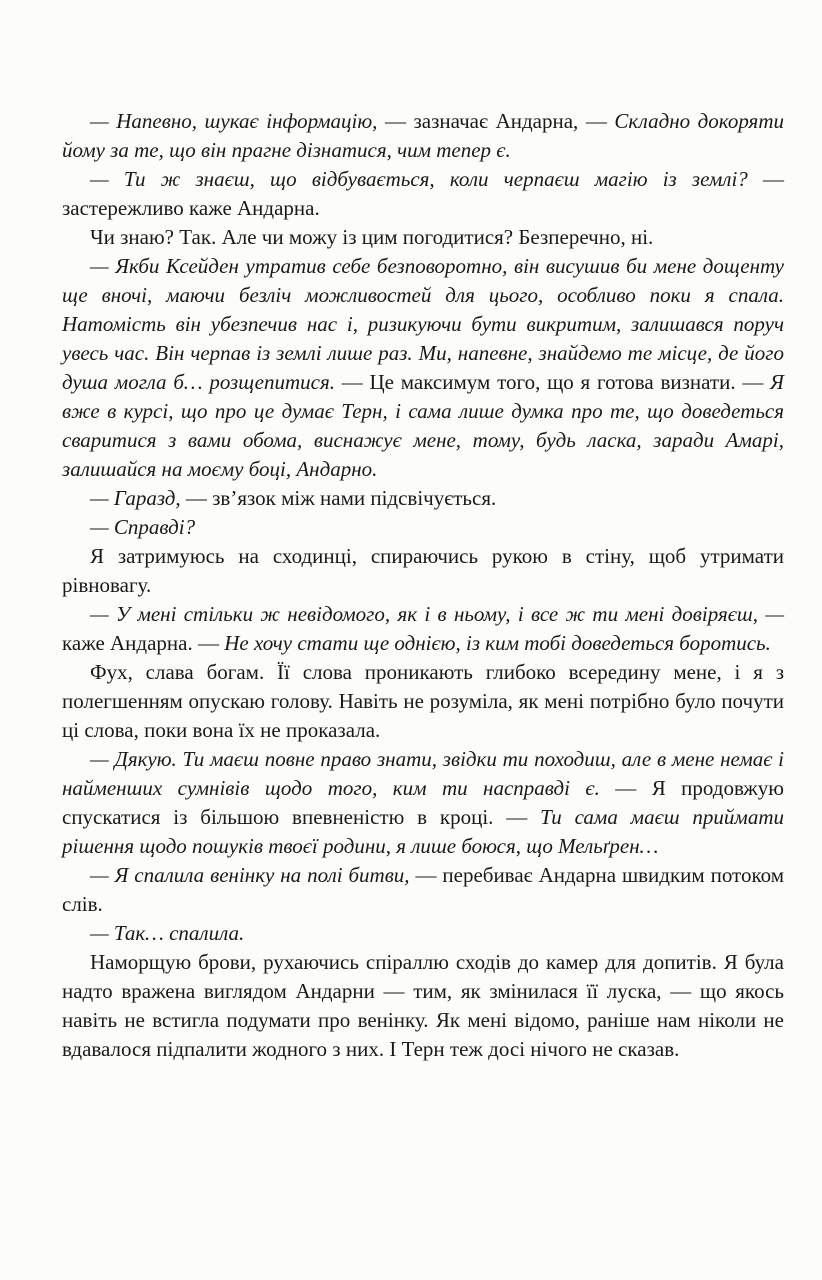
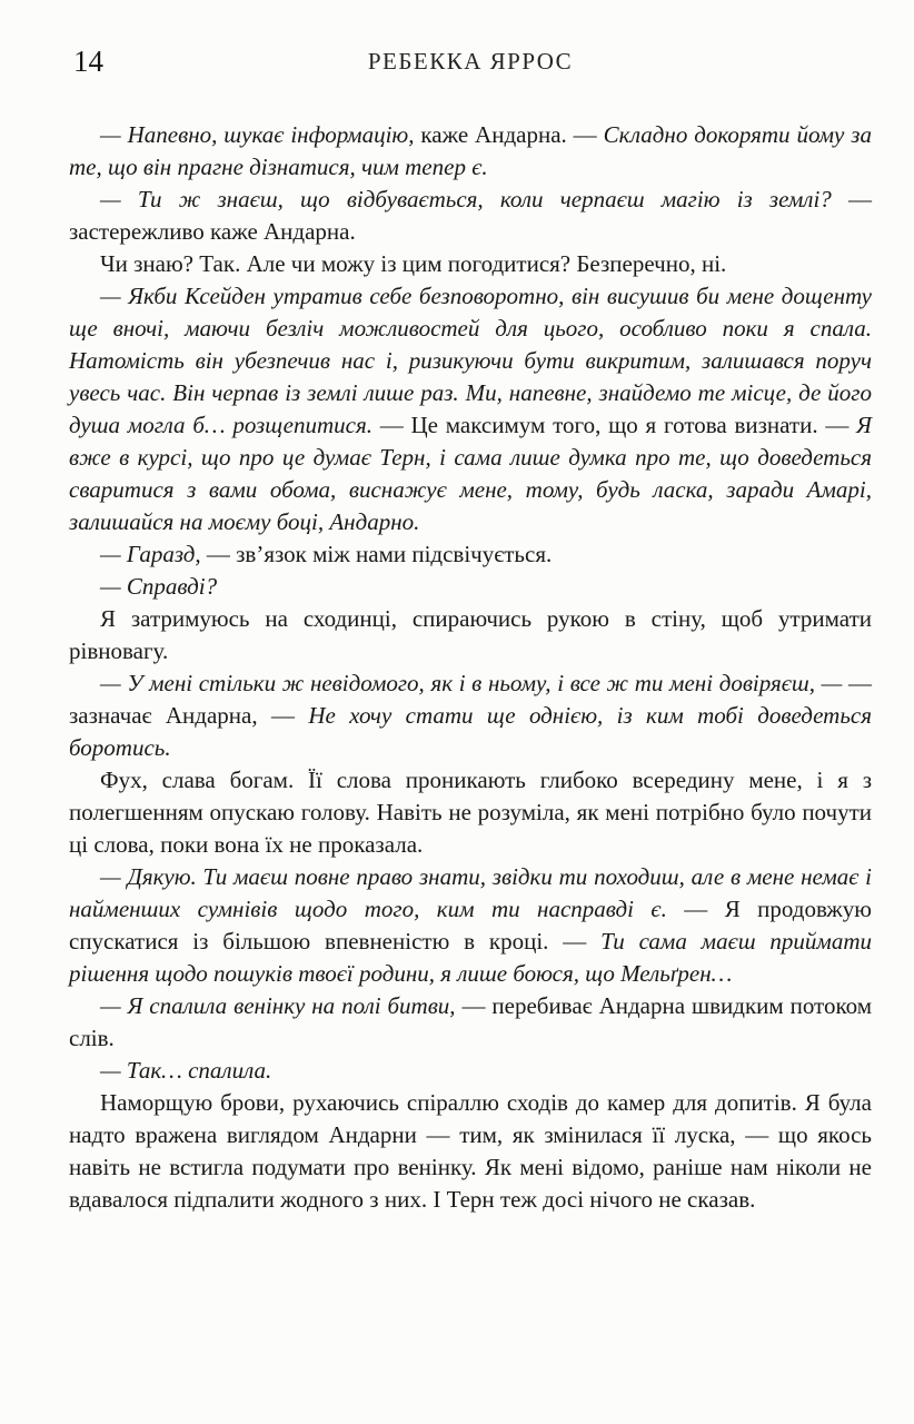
+ 14
+ РЕБЕККА ЯРРОС
- — Напевно, шукає інформацію, — зазначає Андарна, — Складно докоряти йому за те, що він прагне дізнатися, чим тепер є.
+ — Напевно, шукає інформацію, каже Андарна. — Складно докоряти йому за те, що він прагне дізнатися, чим тепер є.
  — Ти ж знаєш, що відбувається, коли черпаєш магію із землі? — застережливо каже Андарна.
  Чи знаю? Так. Але чи можу із цим погодитися? Безперечно, ні.
  — Якби Ксейден утратив себе безповоротно, він висушив би мене дощенту ще вночі, маючи безліч можливостей для цього, особливо поки я спала. Натомість він убезпечив нас і, ризикуючи бути викритим, залишався поруч увесь час. Він черпав із землі лише раз. Ми, напевне, знайдемо те місце, де його душа могла б… розщепитися. — Це максимум того, що я готова визнати. — Я вже в курсі, що про це думає Терн, і сама лише думка про те, що доведеться сваритися з вами обома, виснажує мене, тому, будь ласка, заради Амарі, залишайся на моєму боці, Андарно.
  — Гаразд, — зв’язок між нами підсвічується.
  — Справді?
  Я затримуюсь на сходинці, спираючись рукою в стіну, щоб утримати рівновагу.
- — У мені стільки ж невідомого, як і в ньому, і все ж ти мені довіряєш, — каже Андарна. — Не хочу стати ще однією, із ким тобі доведеться боротись.
+ — У мені стільки ж невідомого, як і в ньому, і все ж ти мені довіряєш, — — зазначає Андарна, — Не хочу стати ще однією, із ким тобі доведеться боротись.
  Фух, слава богам. Її слова проникають глибоко всередину мене, і я з полегшенням опускаю голову. Навіть не розуміла, як мені потрібно було почути ці слова, поки вона їх не проказала.
  — Дякую. Ти маєш повне право знати, звідки ти походиш, але в мене немає і найменших сумнівів щодо того, ким ти насправді є. — Я продовжую спускатися із більшою впевненістю в кроці. — Ти сама маєш приймати рішення щодо пошуків твоєї родини, я лише боюся, що Мельґрен…
  — Я спалила венінку на полі битви, — перебиває Андарна швидким потоком слів.
  — Так… спалила.
  Наморщую брови, рухаючись спіраллю сходів до камер для допитів. Я була надто вражена виглядом Андарни — тим, як змінилася її луска, — що якось навіть не встигла подумати про венінку. Як мені відомо, раніше нам ніколи не вдавалося підпалити жодного з них. І Терн теж досі нічого не сказав.
